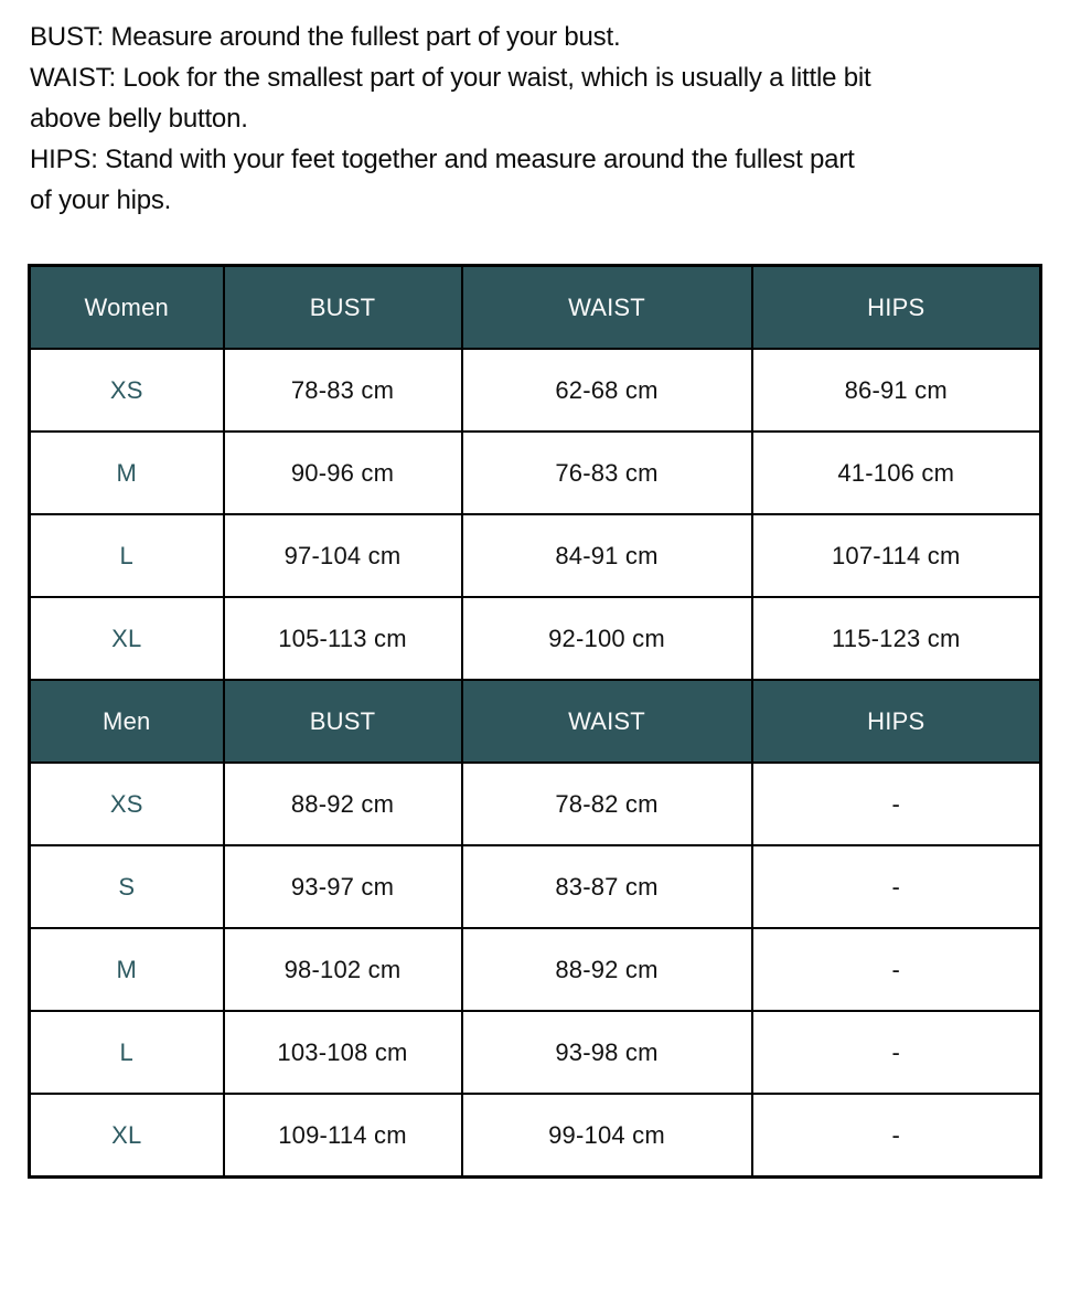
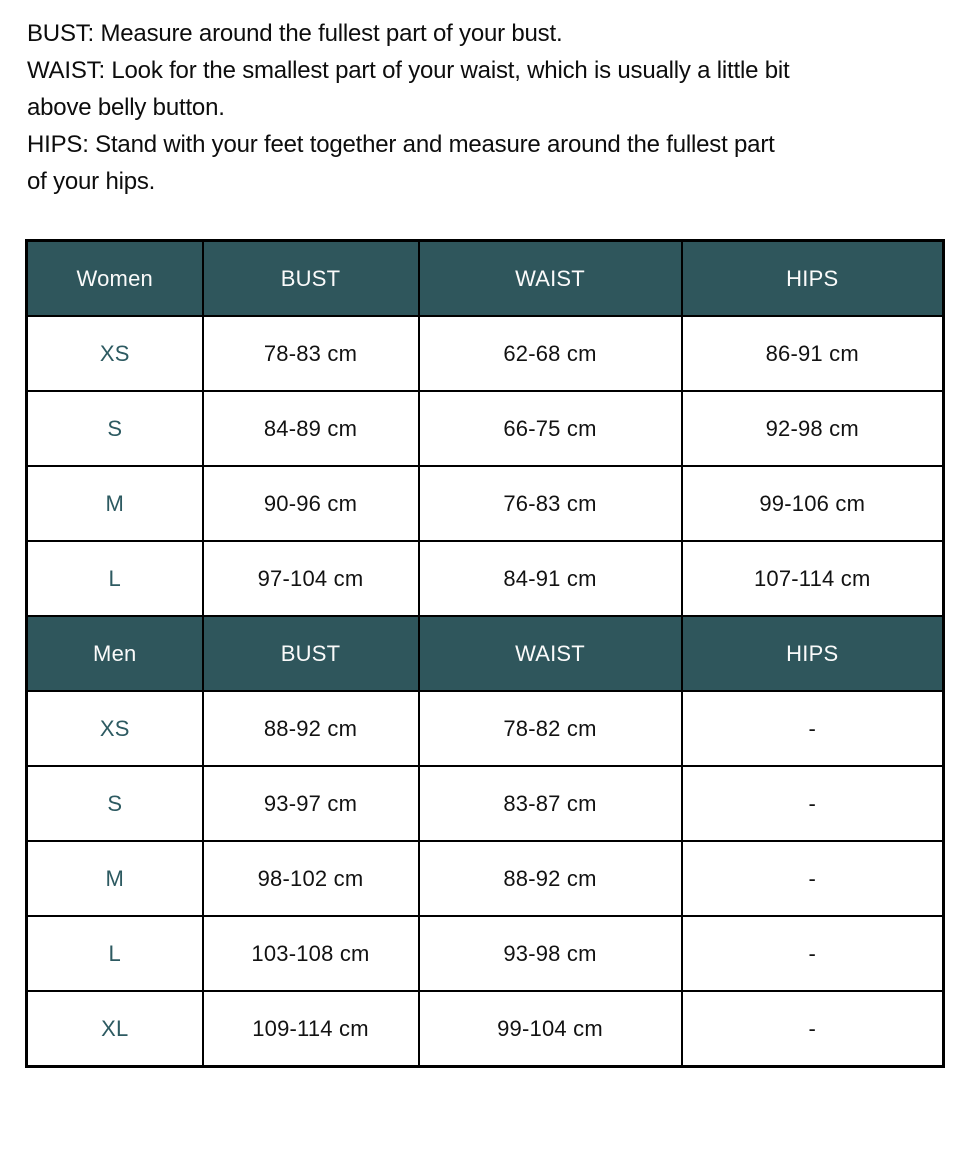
  BUST: Measure around the fullest part of your bust.
  WAIST: Look for the smallest part of your waist, which is usually a little bit
  above belly button.
  HIPS: Stand with your feet together and measure around the fullest part
  of your hips.
  Women	BUST	WAIST	HIPS
  XS	78-83 cm	62-68 cm	86-91 cm
+ S	84-89 cm	66-75 cm	92-98 cm
- M	90-96 cm	76-83 cm	41-106 cm
+ M	90-96 cm	76-83 cm	99-106 cm
  L	97-104 cm	84-91 cm	107-114 cm
- XL	105-113 cm	92-100 cm	115-123 cm
  Men	BUST	WAIST	HIPS
  XS	88-92 cm	78-82 cm	-
  S	93-97 cm	83-87 cm	-
  M	98-102 cm	88-92 cm	-
  L	103-108 cm	93-98 cm	-
  XL	109-114 cm	99-104 cm	-
